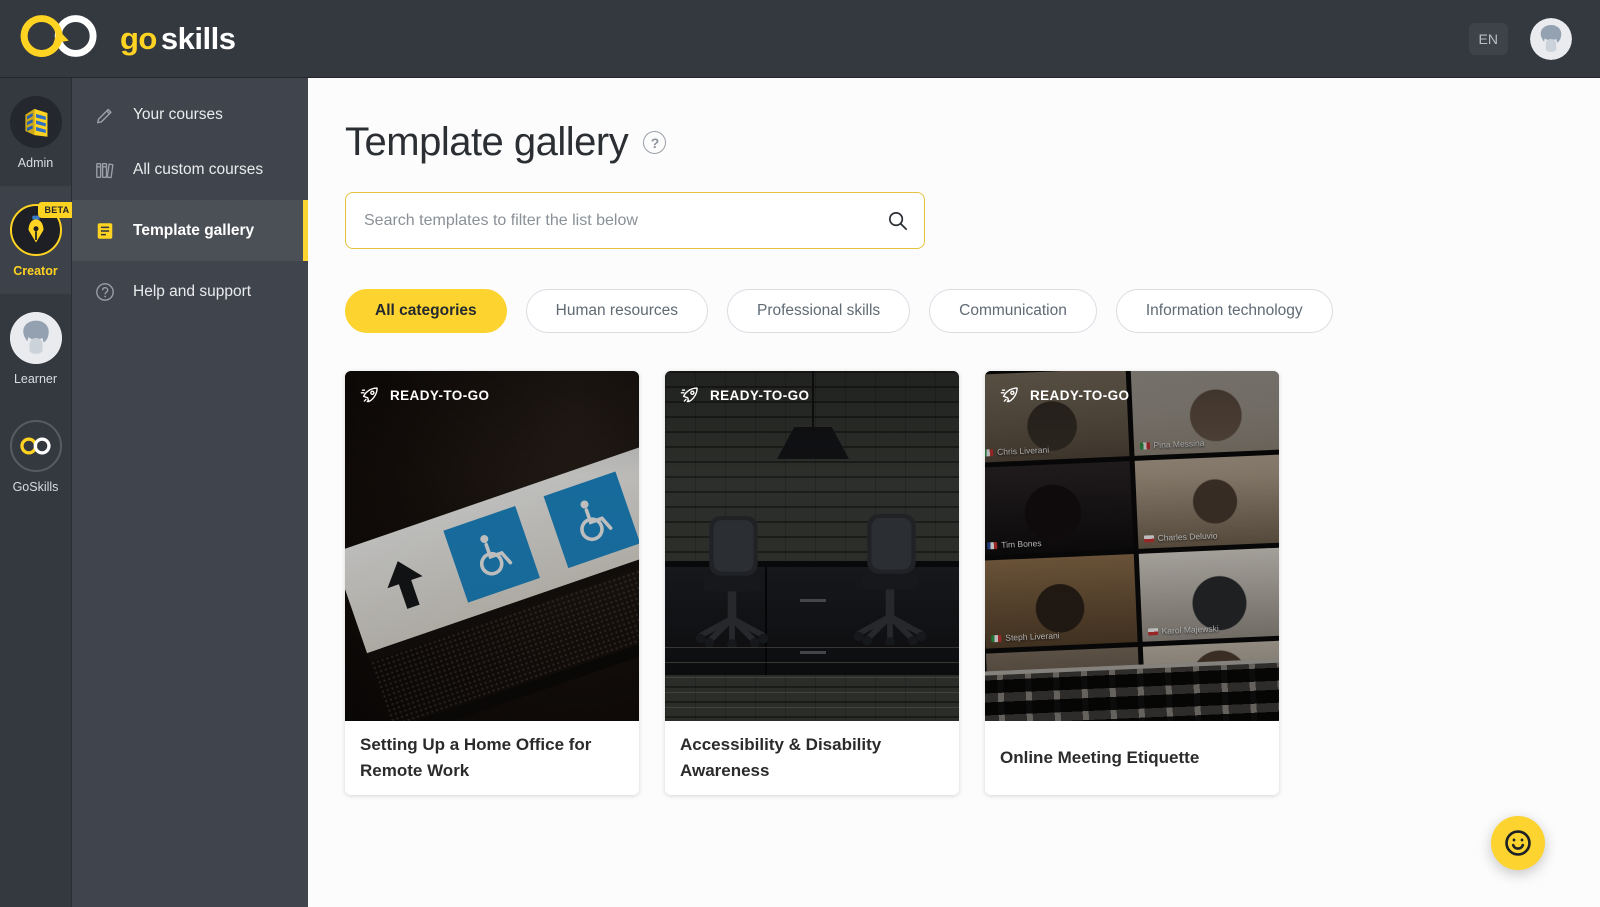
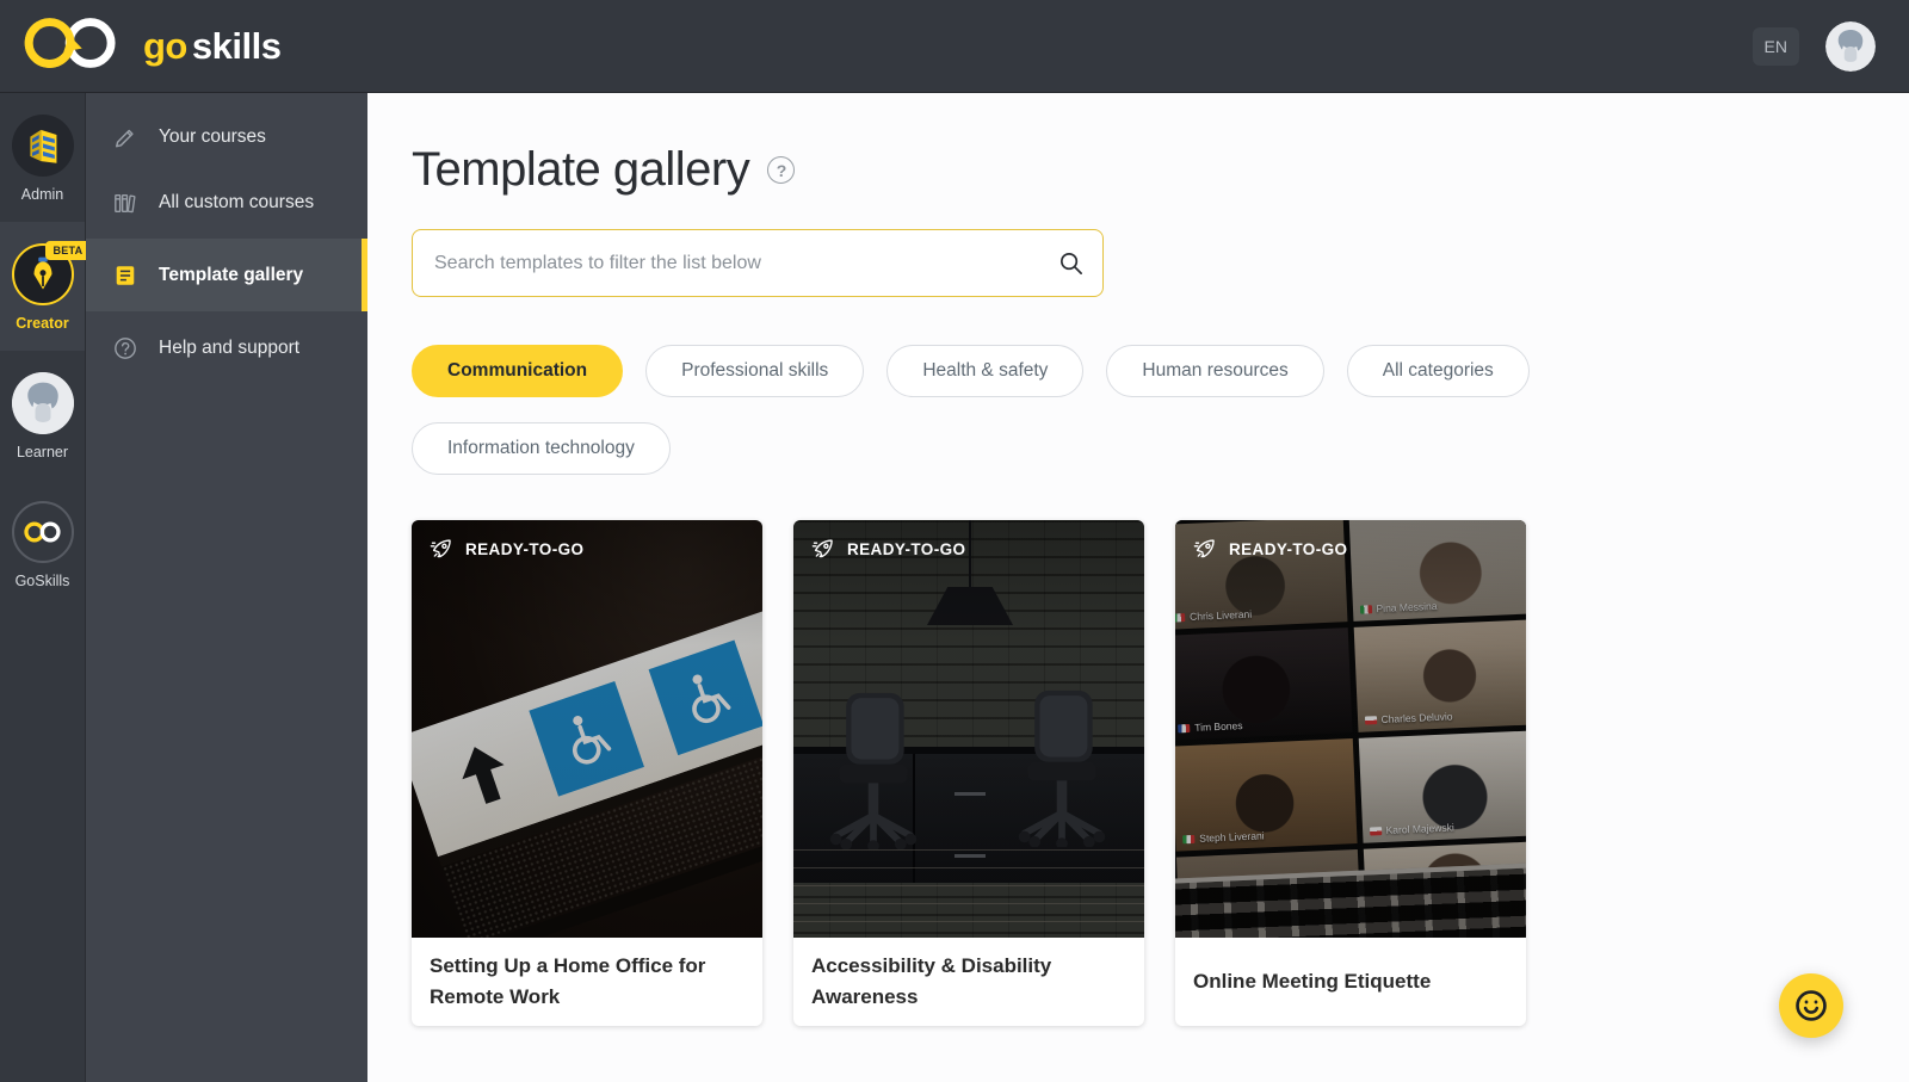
  goskills
  EN
  Admin
  BETA
  Creator
  Learner
  GoSkills
  Your courses
  All custom courses
  Template gallery
  Help and support
  Template gallery
  ?
  Search templates to filter the list below
- All categories
+ Communication
- Human resources
+ Professional skills
+ Health & safety
- Professional skills
+ Human resources
- Communication
+ All categories
  Information technology
  READY-TO-GO
  Setting Up a Home Office for Remote Work
  READY-TO-GO
  Accessibility & Disability Awareness
  READY-TO-GO
  Online Meeting Etiquette
